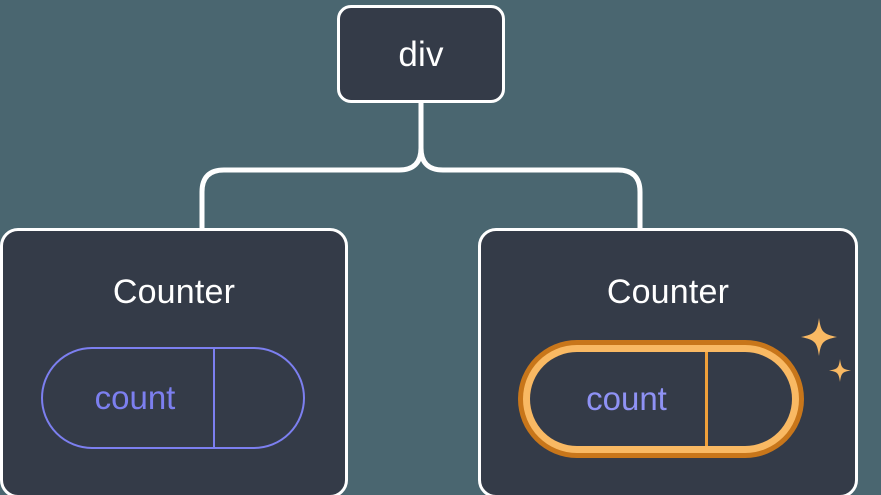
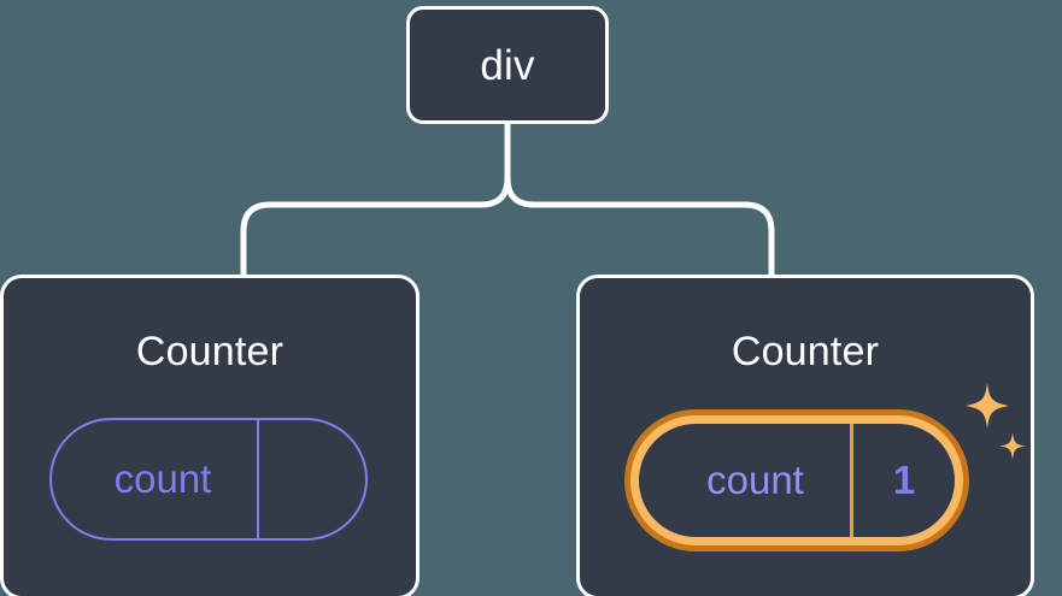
  div
  Counter
  count
  Counter
  count
+ 1
